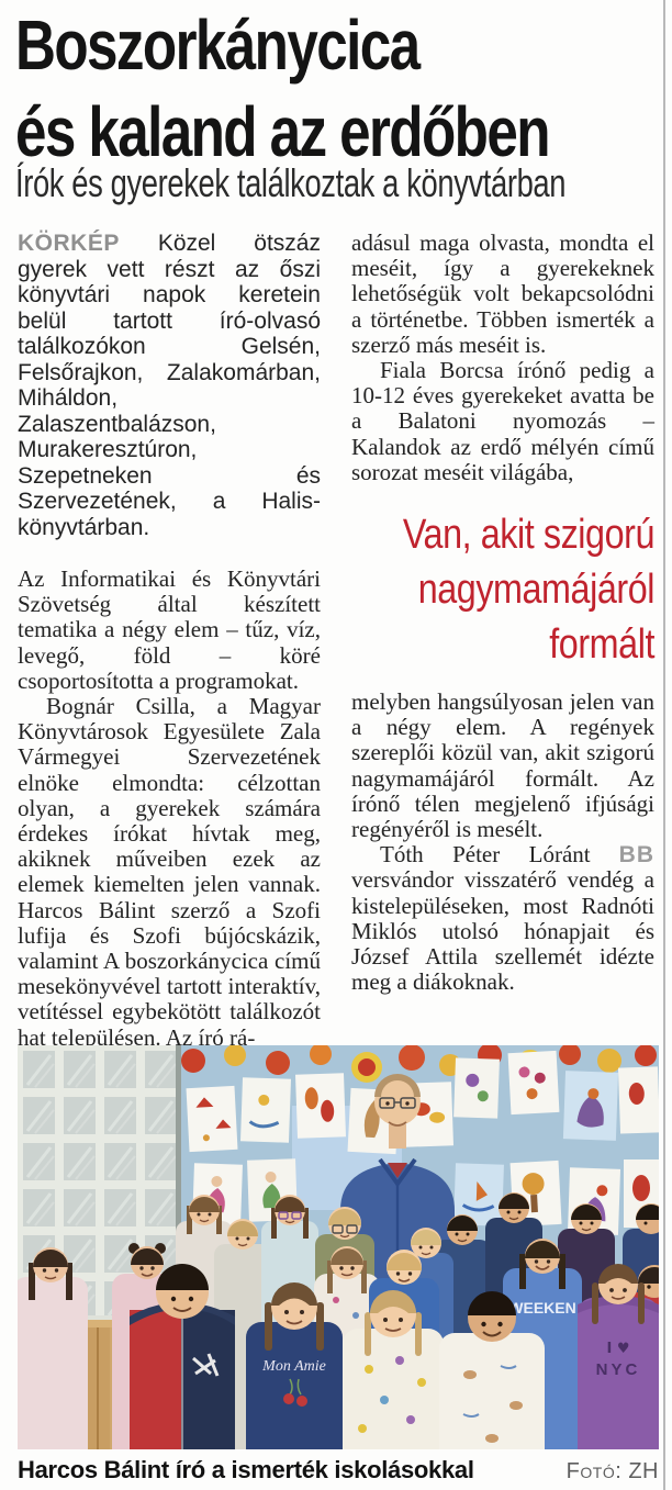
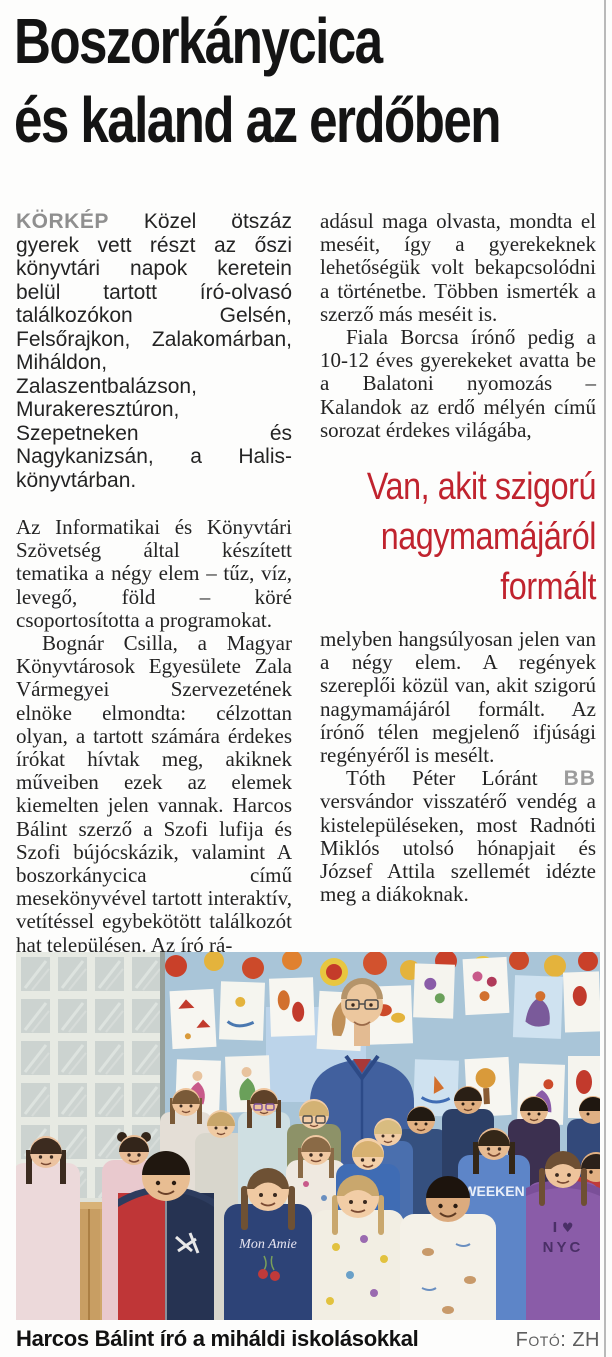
  Boszorkánycica
  és kaland az erdőben
- Írók és gyerekek találkoztak a könyvtárban
- KÖRKÉP Közel ötszáz gyerek vett részt az őszi könyvtári napok keretein belül tartott író-olvasó találkozókon Gelsén, Felsőrajkon, Zalakomárban, Miháldon, Zalaszentbalázson, Murakeresztúron, Szepetneken és Szervezetének, a Halis-könyvtárban.
+ KÖRKÉP Közel ötszáz gyerek vett részt az őszi könyvtári napok keretein belül tartott író-olvasó találkozókon Gelsén, Felsőrajkon, Zalakomárban, Miháldon, Zalaszentbalázson, Murakeresztúron, Szepetneken és Nagykanizsán, a Halis-könyvtárban.
  Az Informatikai és Könyvtári Szövetség által készített tematika a négy elem – tűz, víz, levegő, föld – köré csoportosította a programokat.
- Bognár Csilla, a Magyar Könyvtárosok Egyesülete Zala Vármegyei Szervezetének elnöke elmondta: célzottan olyan, a gyerekek számára érdekes írókat hívtak meg, akiknek műveiben ezek az elemek kiemelten jelen vannak. Harcos Bálint szerző a Szofi lufija és Szofi bújócskázik, valamint A boszorkánycica című mesekönyvével tartott interaktív, vetítéssel egybekötött találkozót hat településen. Az író rá-
+ Bognár Csilla, a Magyar Könyvtárosok Egyesülete Zala Vármegyei Szervezetének elnöke elmondta: célzottan olyan, a tartott számára érdekes írókat hívtak meg, akiknek műveiben ezek az elemek kiemelten jelen vannak. Harcos Bálint szerző a Szofi lufija és Szofi bújócskázik, valamint A boszorkánycica című mesekönyvével tartott interaktív, vetítéssel egybekötött találkozót hat településen. Az író rá-
  adásul maga olvasta, mondta el meséit, így a gyerekeknek lehetőségük volt bekapcsolódni a történetbe. Többen ismerték a szerző más meséit is.
- Fiala Borcsa írónő pedig a 10-12 éves gyerekeket avatta be a Balatoni nyomozás – Kalandok az erdő mélyén című sorozat meséit világába,
+ Fiala Borcsa írónő pedig a 10-12 éves gyerekeket avatta be a Balatoni nyomozás – Kalandok az erdő mélyén című sorozat érdekes világába,
  Van, akit szigorú
  nagymamájáról
  formált
  melyben hangsúlyosan jelen van a négy elem. A regények szereplői közül van, akit szigorú nagymamájáról formált. Az írónő télen megjelenő ifjúsági regényéről is mesélt.
  BB
  Tóth Péter Lóránt versvándor visszatérő vendég a kistelepüléseken, most Radnóti Miklós utolsó hónapjait és József Attila szellemét idézte meg a diákoknak.
  WEEKEN
  Mon Amie
  I ♥
  NYC
- Harcos Bálint író a ismerték iskolásokkal
+ Harcos Bálint író a miháldi iskolásokkal
  Fotó: ZH
